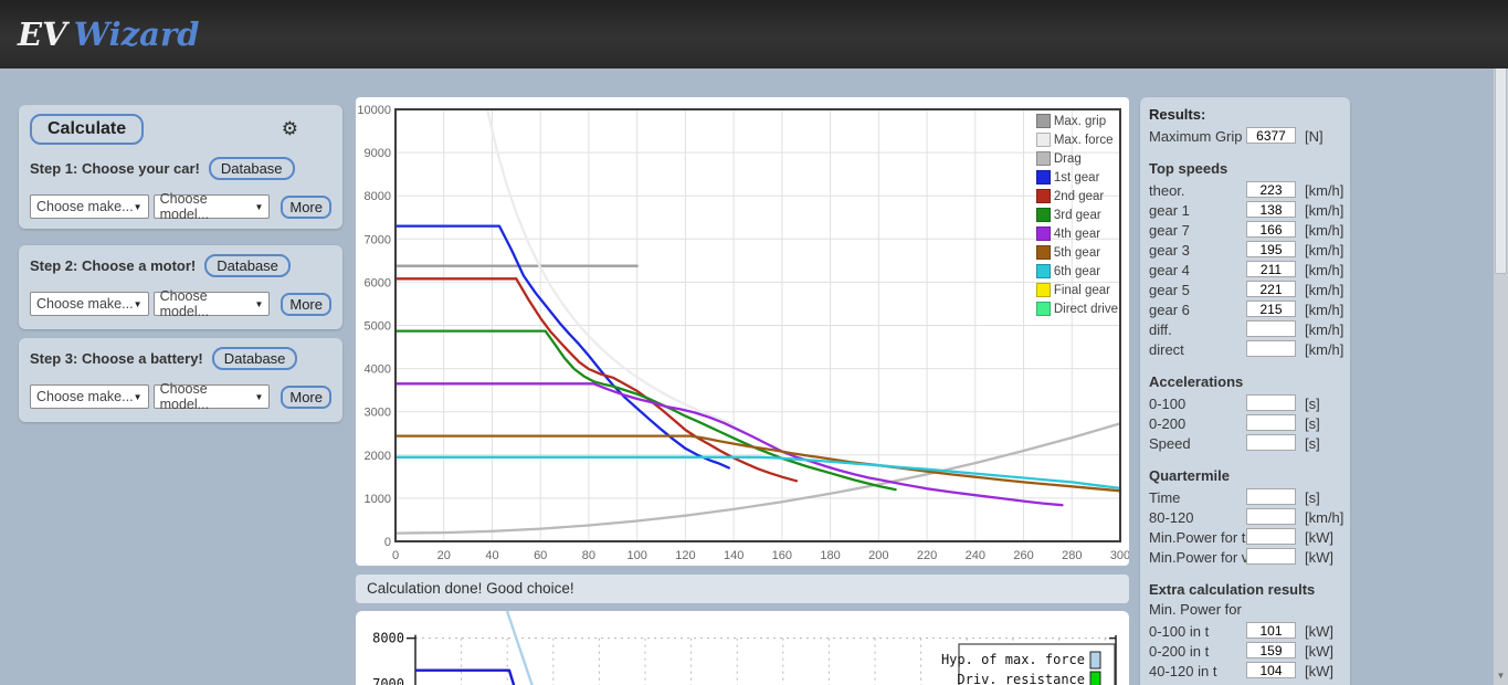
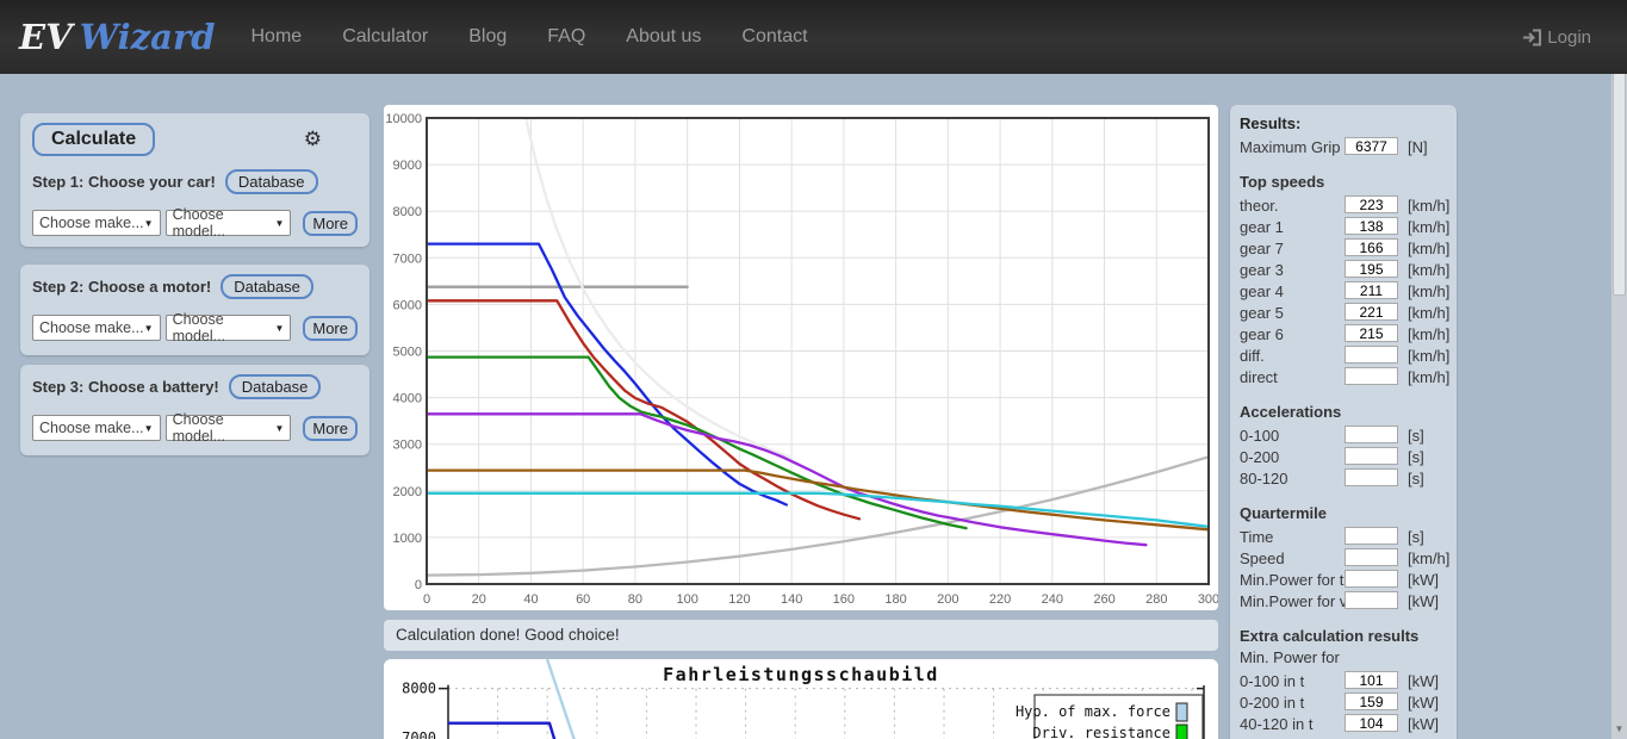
  EV Wizard
+ Home
+ Calculator
+ Blog
+ FAQ
+ About us
+ Contact
+ Login
  Calculate
  ⚙
  Step 1: Choose your car!
  Database
  Choose make...
  ▼
  Choose model...
  ▼
  More
  Step 2: Choose a motor!
  Database
  Choose make...
  ▼
  Choose model...
  ▼
  More
  Step 3: Choose a battery!
  Database
  Choose make...
  ▼
  Choose model...
  ▼
  More
  0
  20
  40
  60
  80
  100
  120
  140
  160
  180
  200
  220
  240
  260
  280
  300
  0
  1000
  2000
  3000
  4000
  5000
  6000
  7000
  8000
  9000
  10000
- Max. grip
- Max. force
- Drag
- 1st gear
- 2nd gear
- 3rd gear
- 4th gear
- 5th gear
- 6th gear
- Final gear
- Direct drive
  Calculation done! Good choice!
  8000
  7000
  Hyp. of max. force
  Driv. resistance
+ Fahrleistungsschaubild
  Results:
  Maximum Grip
  6377
  [N]
  Top speeds
  theor.
  223
  [km/h]
  gear 1
  138
  [km/h]
  gear 7
  166
  [km/h]
  gear 3
  195
  [km/h]
  gear 4
  211
  [km/h]
  gear 5
  221
  [km/h]
  gear 6
  215
  [km/h]
  diff.
  [km/h]
  direct
  [km/h]
  Accelerations
  0-100
  [s]
  0-200
  [s]
- Speed
+ 80-120
  [s]
  Quartermile
  Time
  [s]
- 80-120
+ Speed
  [km/h]
  Min.Power for t
  [kW]
  Min.Power for
  [kW]
  Extra calculation results
  Min. Power for
  0-100 in t
  101
  [kW]
  0-200 in t
  159
  [kW]
  40-120 in t
  104
  [kW]
  ▼
